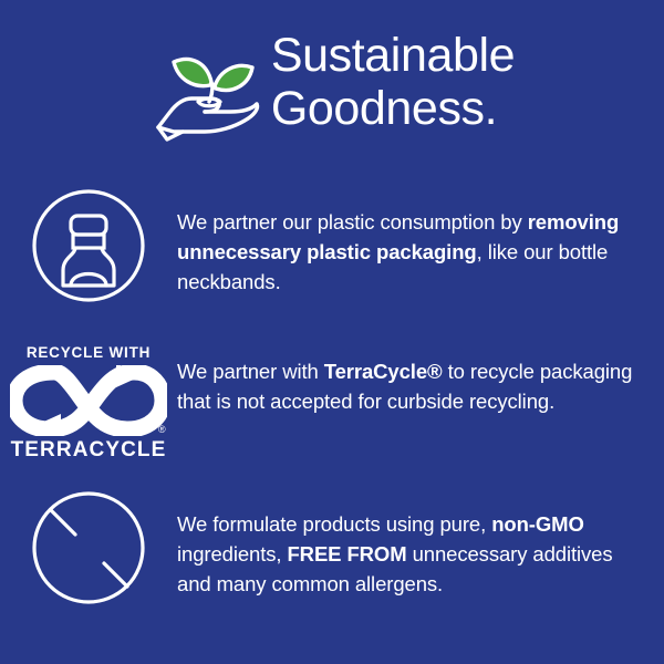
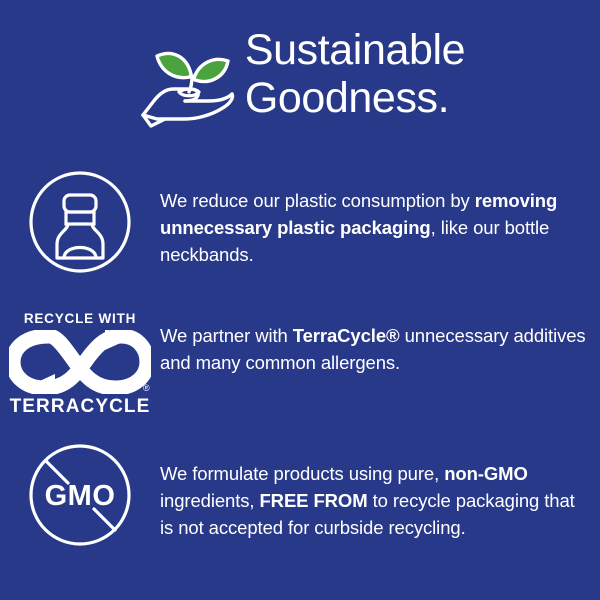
  Sustainable
  Goodness.
- We partner our plastic consumption by removing unnecessary plastic packaging, like our bottle neckbands.
+ We reduce our plastic consumption by removing unnecessary plastic packaging, like our bottle neckbands.
  RECYCLE WITH
  ®
  TERRACYCLE
- We partner with TerraCycle® to recycle packaging that is not accepted for curbside recycling.
+ We partner with TerraCycle® unnecessary additives and many common allergens.
+ GMO
- We formulate products using pure, non-GMO ingredients, FREE FROM unnecessary additives and many common allergens.
+ We formulate products using pure, non-GMO ingredients, FREE FROM to recycle packaging that is not accepted for curbside recycling.
